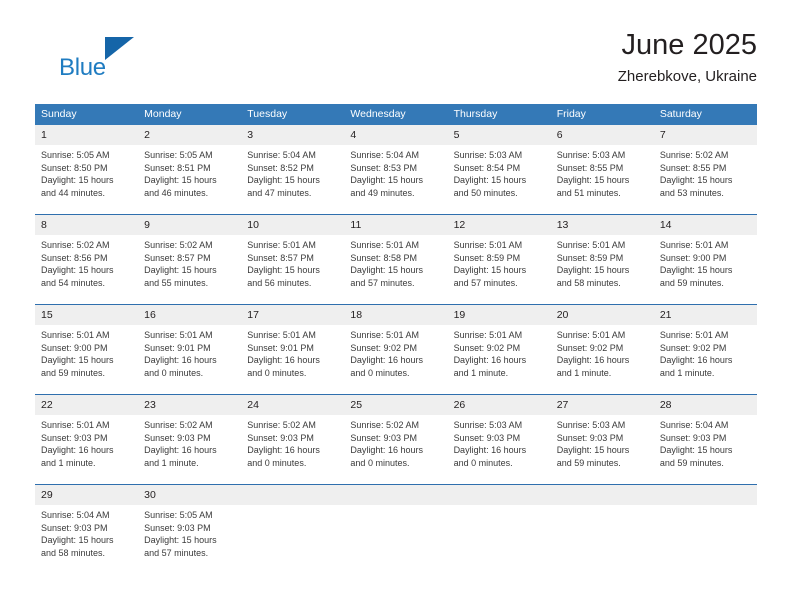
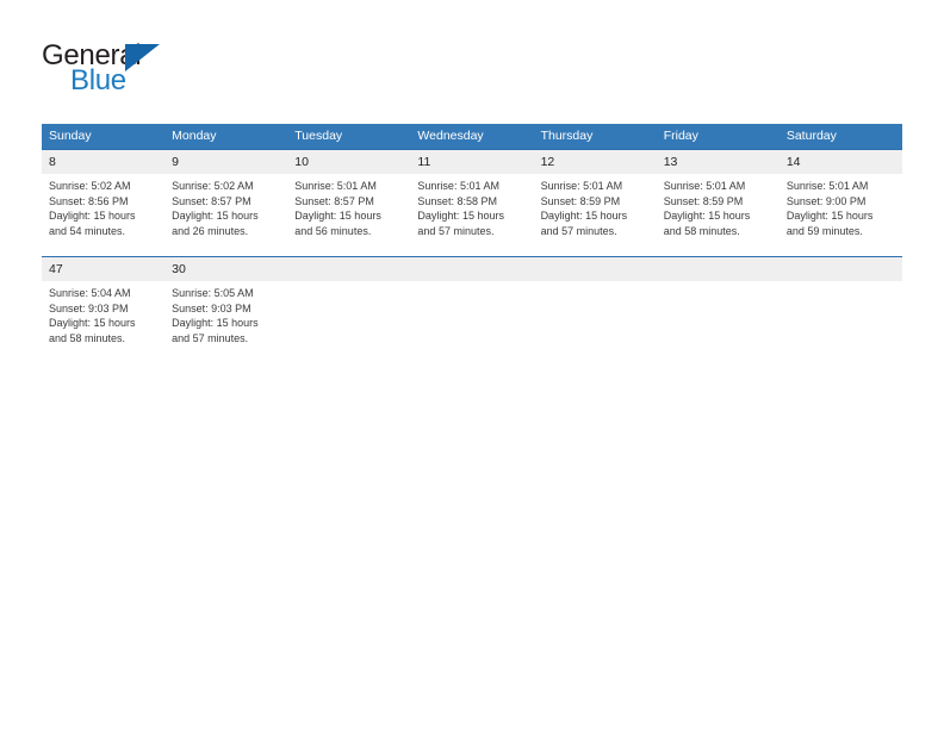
+ General
  Blue
- June 2025
- Zherebkove, Ukraine
  Sunday	Monday	Tuesday	Wednesday	Thursday	Friday	Saturday
- 1Sunrise: 5:05 AMSunset: 8:50 PMDaylight: 15 hoursand 44 minutes.	2Sunrise: 5:05 AMSunset: 8:51 PMDaylight: 15 hoursand 46 minutes.	3Sunrise: 5:04 AMSunset: 8:52 PMDaylight: 15 hoursand 47 minutes.	4Sunrise: 5:04 AMSunset: 8:53 PMDaylight: 15 hoursand 49 minutes.	5Sunrise: 5:03 AMSunset: 8:54 PMDaylight: 15 hoursand 50 minutes.	6Sunrise: 5:03 AMSunset: 8:55 PMDaylight: 15 hoursand 51 minutes.	7Sunrise: 5:02 AMSunset: 8:55 PMDaylight: 15 hoursand 53 minutes.
- 8Sunrise: 5:02 AMSunset: 8:56 PMDaylight: 15 hoursand 54 minutes.	9Sunrise: 5:02 AMSunset: 8:57 PMDaylight: 15 hoursand 55 minutes.	10Sunrise: 5:01 AMSunset: 8:57 PMDaylight: 15 hoursand 56 minutes.	11Sunrise: 5:01 AMSunset: 8:58 PMDaylight: 15 hoursand 57 minutes.	12Sunrise: 5:01 AMSunset: 8:59 PMDaylight: 15 hoursand 57 minutes.	13Sunrise: 5:01 AMSunset: 8:59 PMDaylight: 15 hoursand 58 minutes.	14Sunrise: 5:01 AMSunset: 9:00 PMDaylight: 15 hoursand 59 minutes.
+ 8Sunrise: 5:02 AMSunset: 8:56 PMDaylight: 15 hoursand 54 minutes.	9Sunrise: 5:02 AMSunset: 8:57 PMDaylight: 15 hoursand 26 minutes.	10Sunrise: 5:01 AMSunset: 8:57 PMDaylight: 15 hoursand 56 minutes.	11Sunrise: 5:01 AMSunset: 8:58 PMDaylight: 15 hoursand 57 minutes.	12Sunrise: 5:01 AMSunset: 8:59 PMDaylight: 15 hoursand 57 minutes.	13Sunrise: 5:01 AMSunset: 8:59 PMDaylight: 15 hoursand 58 minutes.	14Sunrise: 5:01 AMSunset: 9:00 PMDaylight: 15 hoursand 59 minutes.
- 15Sunrise: 5:01 AMSunset: 9:00 PMDaylight: 15 hoursand 59 minutes.	16Sunrise: 5:01 AMSunset: 9:01 PMDaylight: 16 hoursand 0 minutes.	17Sunrise: 5:01 AMSunset: 9:01 PMDaylight: 16 hoursand 0 minutes.	18Sunrise: 5:01 AMSunset: 9:02 PMDaylight: 16 hoursand 0 minutes.	19Sunrise: 5:01 AMSunset: 9:02 PMDaylight: 16 hoursand 1 minute.	20Sunrise: 5:01 AMSunset: 9:02 PMDaylight: 16 hoursand 1 minute.	21Sunrise: 5:01 AMSunset: 9:02 PMDaylight: 16 hoursand 1 minute.
- 22Sunrise: 5:01 AMSunset: 9:03 PMDaylight: 16 hoursand 1 minute.	23Sunrise: 5:02 AMSunset: 9:03 PMDaylight: 16 hoursand 1 minute.	24Sunrise: 5:02 AMSunset: 9:03 PMDaylight: 16 hoursand 0 minutes.	25Sunrise: 5:02 AMSunset: 9:03 PMDaylight: 16 hoursand 0 minutes.	26Sunrise: 5:03 AMSunset: 9:03 PMDaylight: 16 hoursand 0 minutes.	27Sunrise: 5:03 AMSunset: 9:03 PMDaylight: 15 hoursand 59 minutes.	28Sunrise: 5:04 AMSunset: 9:03 PMDaylight: 15 hoursand 59 minutes.
- 29Sunrise: 5:04 AMSunset: 9:03 PMDaylight: 15 hoursand 58 minutes.	30Sunrise: 5:05 AMSunset: 9:03 PMDaylight: 15 hoursand 57 minutes.
+ 47Sunrise: 5:04 AMSunset: 9:03 PMDaylight: 15 hoursand 58 minutes.	30Sunrise: 5:05 AMSunset: 9:03 PMDaylight: 15 hoursand 57 minutes.
